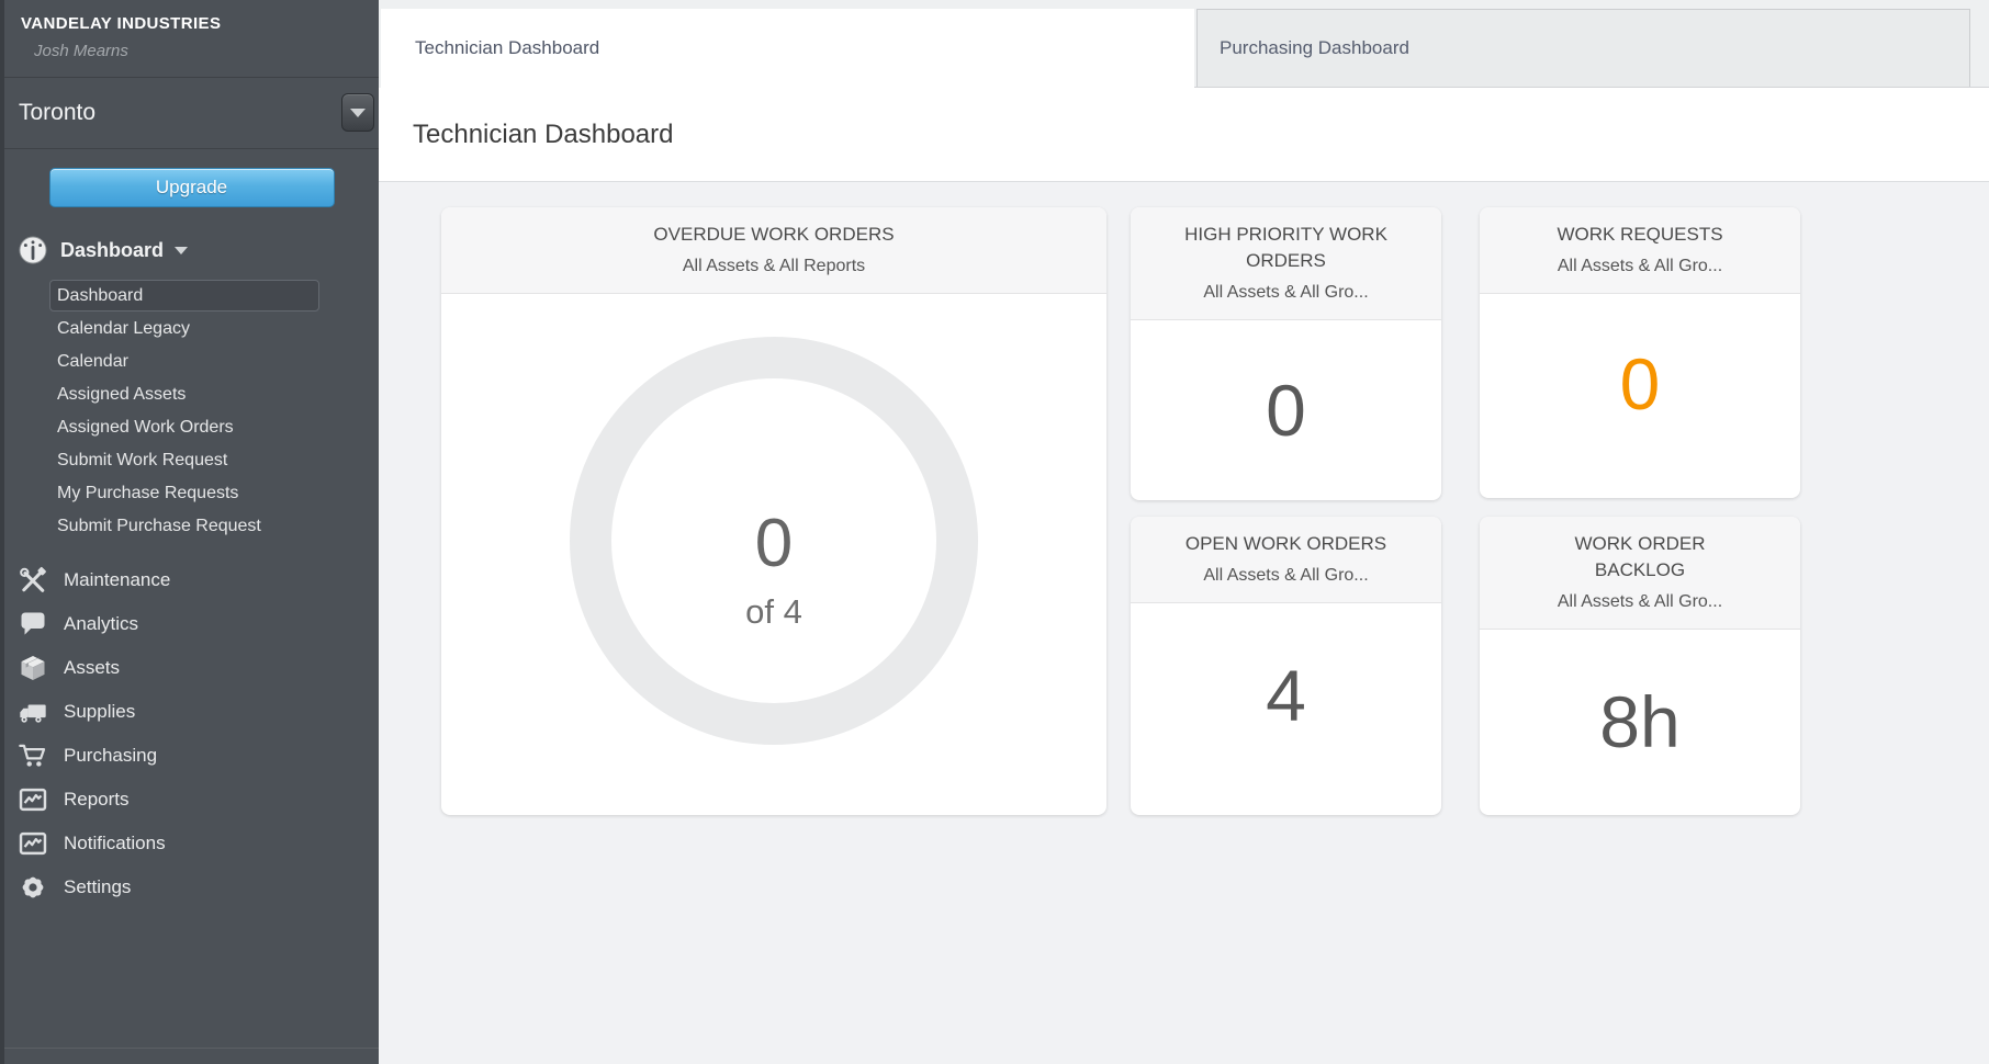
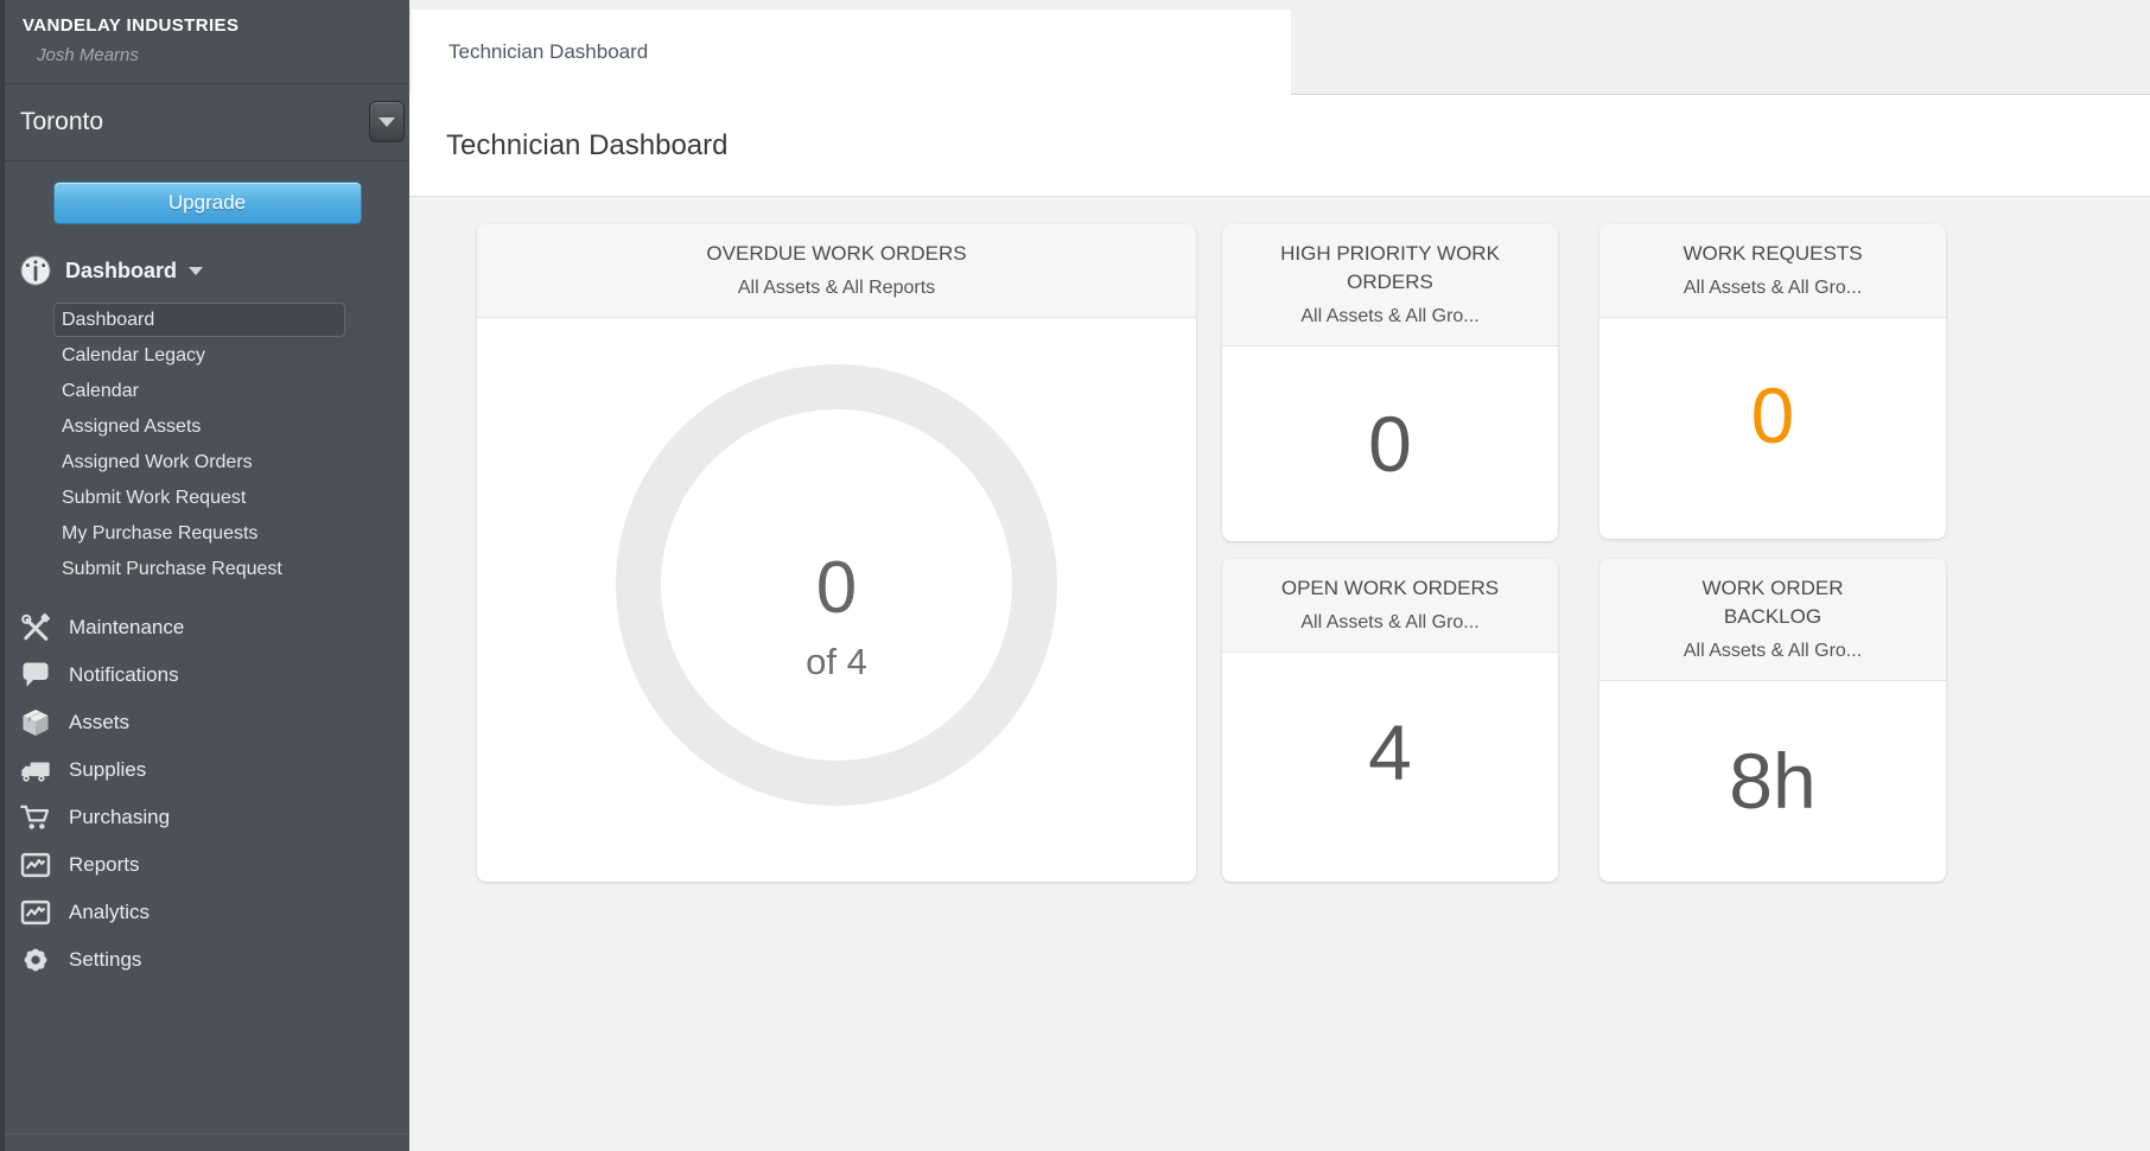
  VANDELAY INDUSTRIES
  Josh Mearns
  Toronto
  Upgrade
  Dashboard
  Dashboard
  Calendar Legacy
  Calendar
  Assigned Assets
  Assigned Work Orders
  Submit Work Request
  My Purchase Requests
  Submit Purchase Request
  Maintenance
- Analytics
+ Notifications
  Assets
  Supplies
  Purchasing
  Reports
- Notifications
+ Analytics
  Settings
  Technician Dashboard
- Purchasing Dashboard
  Technician Dashboard
  OVERDUE WORK ORDERS
  All Assets & All Reports
  0
  of 4
  HIGH PRIORITY WORK ORDERS
  All Assets & All Gro...
  0
  WORK REQUESTS
  All Assets & All Gro...
  0
  OPEN WORK ORDERS
  All Assets & All Gro...
  4
  WORK ORDER BACKLOG
  All Assets & All Gro...
  8h
